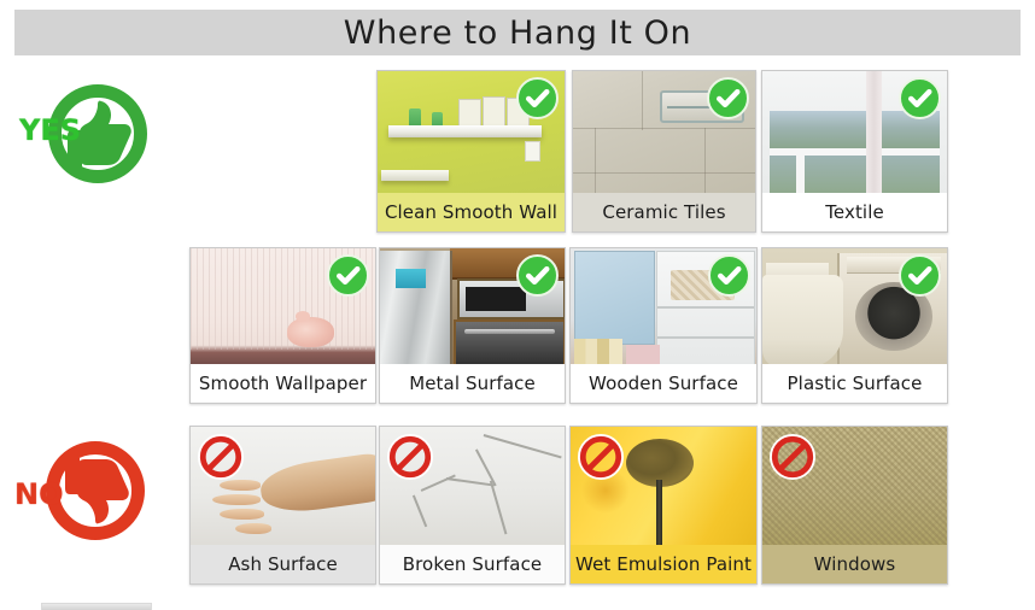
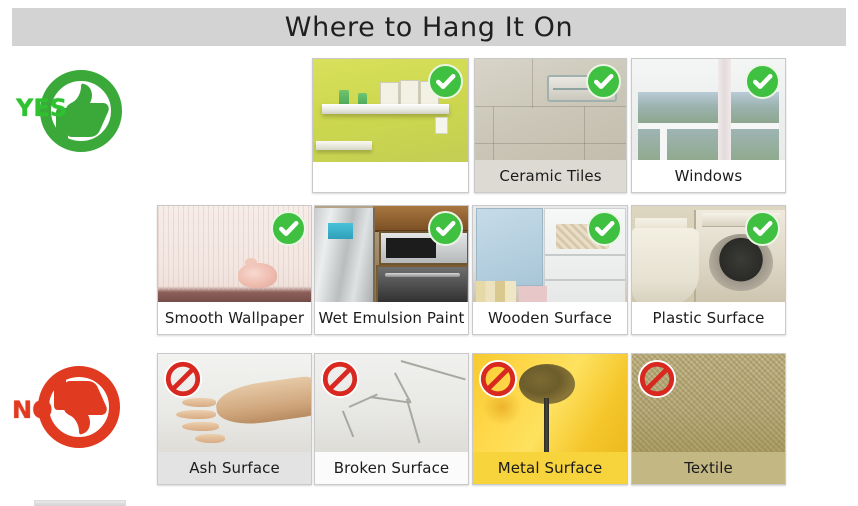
  Where to Hang It On
  YES
  NO
- Clean Smooth Wall
  Ceramic Tiles
- Textile
+ Windows
  Smooth Wallpaper
- Metal Surface
+ Wet Emulsion Paint
  Wooden Surface
  Plastic Surface
  Ash Surface
  Broken Surface
- Wet Emulsion Paint
+ Metal Surface
- Windows
+ Textile
